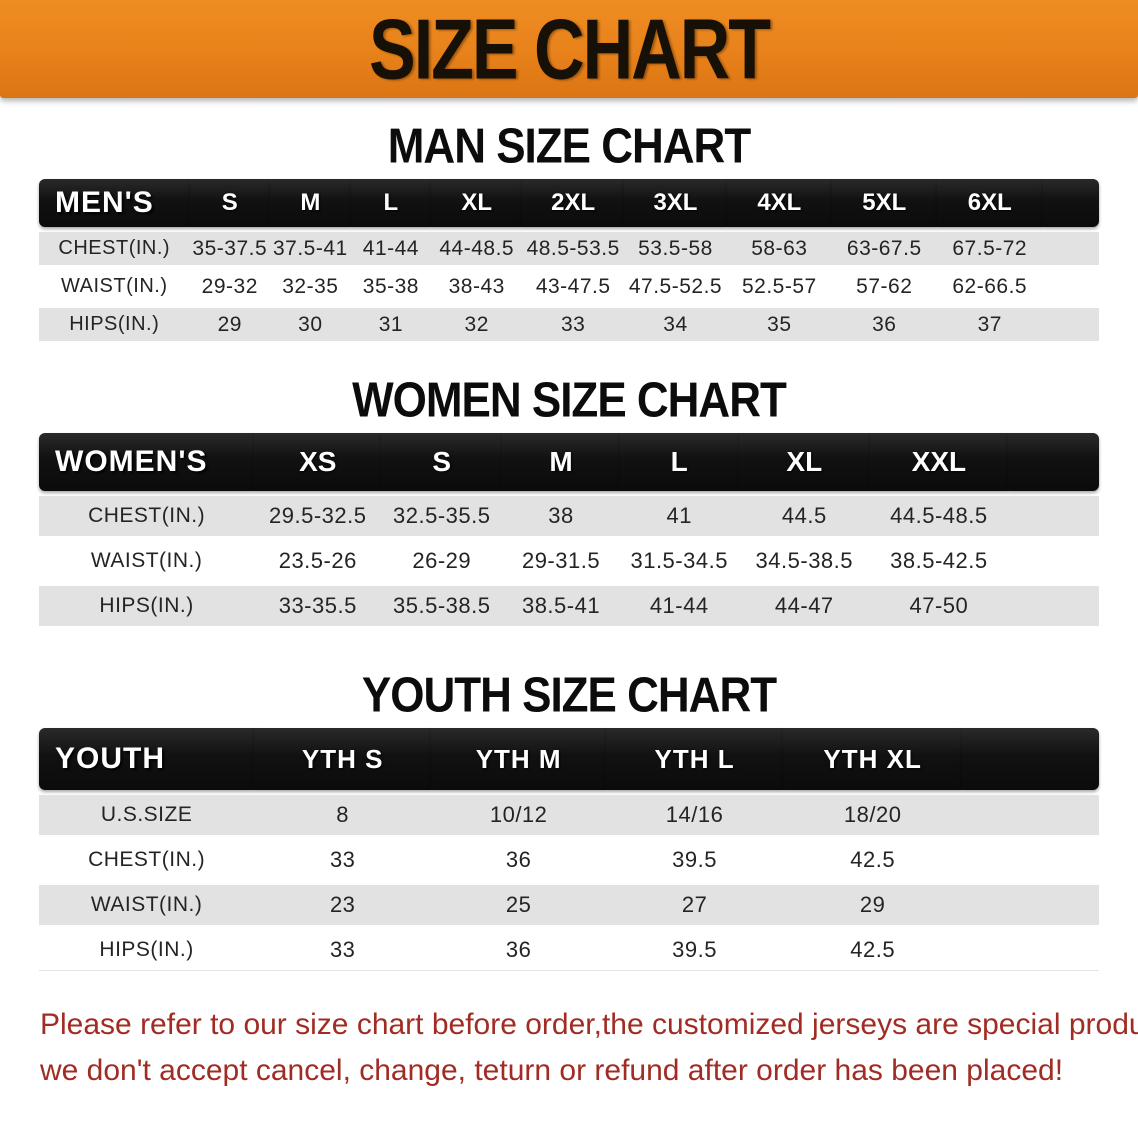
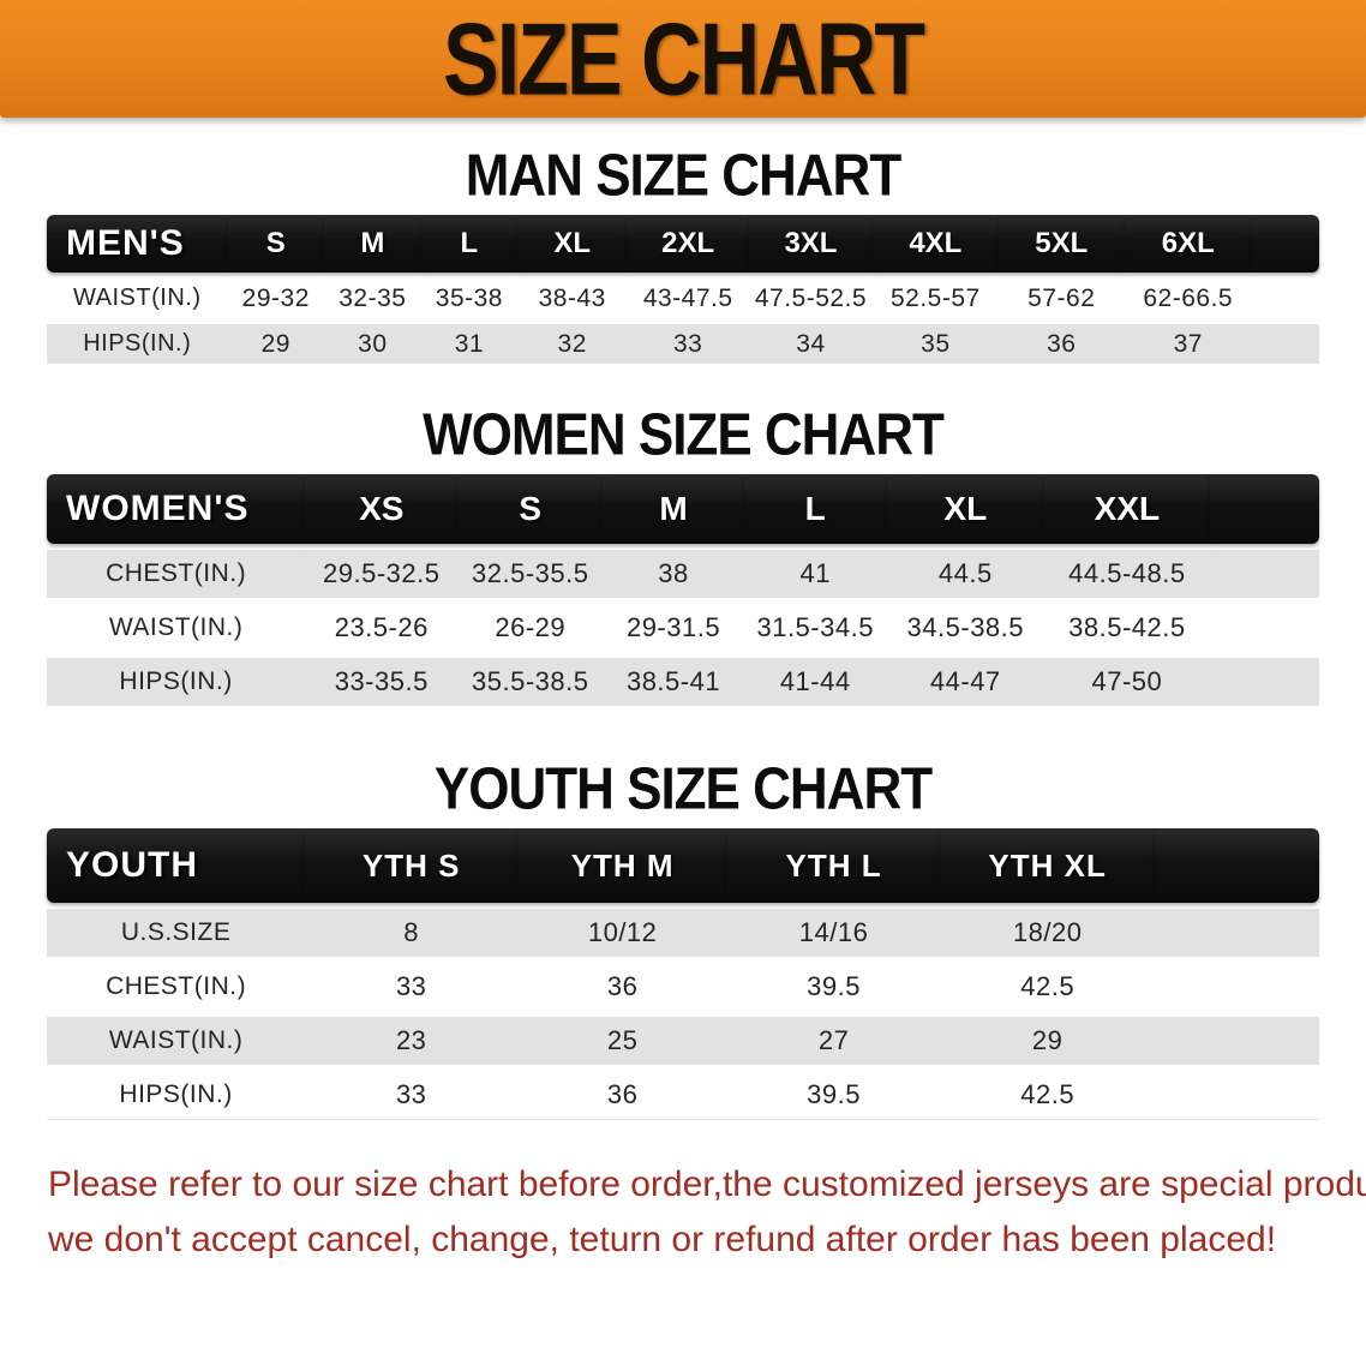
  SIZE CHART
  MAN SIZE CHART
  MEN'S	S	M	L	XL	2XL	3XL	4XL	5XL	6XL
- CHEST(IN.)	35-37.5	37.5-41	41-44	44-48.5	48.5-53.5	53.5-58	58-63	63-67.5	67.5-72
  WAIST(IN.)	29-32	32-35	35-38	38-43	43-47.5	47.5-52.5	52.5-57	57-62	62-66.5
  HIPS(IN.)	29	30	31	32	33	34	35	36	37
  WOMEN SIZE CHART
  WOMEN'S	XS	S	M	L	XL	XXL
  CHEST(IN.)	29.5-32.5	32.5-35.5	38	41	44.5	44.5-48.5
  WAIST(IN.)	23.5-26	26-29	29-31.5	31.5-34.5	34.5-38.5	38.5-42.5
  HIPS(IN.)	33-35.5	35.5-38.5	38.5-41	41-44	44-47	47-50
  YOUTH SIZE CHART
  YOUTH	YTH S	YTH M	YTH L	YTH XL
  U.S.SIZE	8	10/12	14/16	18/20
  CHEST(IN.)	33	36	39.5	42.5
  WAIST(IN.)	23	25	27	29
  HIPS(IN.)	33	36	39.5	42.5
  Please refer to our size chart before order,the customized jerseys are special produ
  we don't accept cancel, change, teturn or refund after order has been placed!
